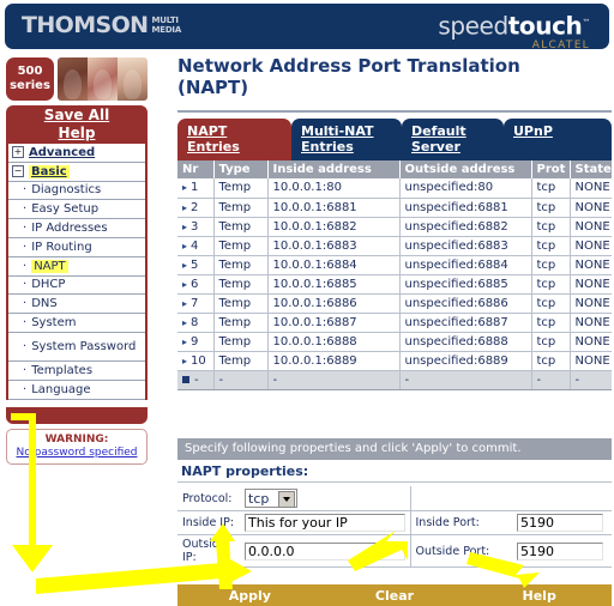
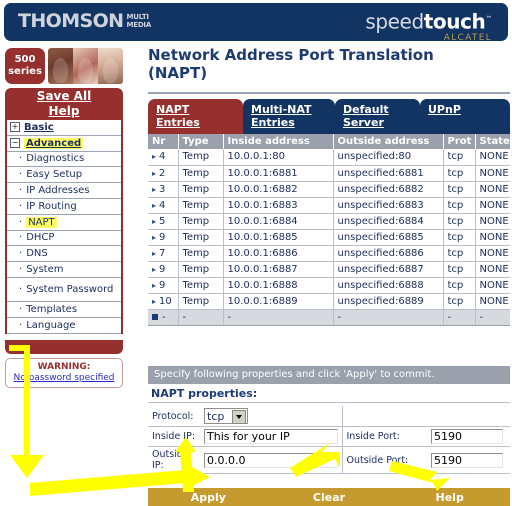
  THOMSON
  MULTI
  MEDIA
  speedtouch™
  ALCATEL
  500
  series
  Save All
  Help
  +
- Advanced
+ Basic
  −
- Basic
+ Advanced
  ·
  Diagnostics
  ·
  Easy Setup
  ·
  IP Addresses
  ·
  IP Routing
  ·
  NAPT
  ·
  DHCP
  ·
  DNS
  ·
  System
  ·
  System Password
  ·
  Templates
  ·
  Language
  WARNING:
  No password specified
  Network Address Port Translation (NAPT)
  NAPT
  Entries
  Multi-NAT
  Entries
  Default
  Server
  UPnP
  Nr	Type	Inside address	Outside address	Prot	State
- ▸ 1	Temp	10.0.0.1:80	unspecified:80	tcp	NONE
+ ▸ 4	Temp	10.0.0.1:80	unspecified:80	tcp	NONE
  ▸ 2	Temp	10.0.0.1:6881	unspecified:6881	tcp	NONE
  ▸ 3	Temp	10.0.0.1:6882	unspecified:6882	tcp	NONE
  ▸ 4	Temp	10.0.0.1:6883	unspecified:6883	tcp	NONE
  ▸ 5	Temp	10.0.0.1:6884	unspecified:6884	tcp	NONE
- ▸ 6	Temp	10.0.0.1:6885	unspecified:6885	tcp	NONE
+ ▸ 9	Temp	10.0.0.1:6885	unspecified:6885	tcp	NONE
  ▸ 7	Temp	10.0.0.1:6886	unspecified:6886	tcp	NONE
- ▸ 8	Temp	10.0.0.1:6887	unspecified:6887	tcp	NONE
+ ▸ 9	Temp	10.0.0.1:6887	unspecified:6887	tcp	NONE
  ▸ 9	Temp	10.0.0.1:6888	unspecified:6888	tcp	NONE
  ▸ 10	Temp	10.0.0.1:6889	unspecified:6889	tcp	NONE
  -	-	-	-	-	-
  Specify following properties and click 'Apply' to commit.
  NAPT properties:
  Protocol:	tcp
  Inside IP:	This for your IP	Inside Port:	5190
  Outsid IP:	0.0.0.0	Outside Port:	5190
  Apply
  Clear
  Help
